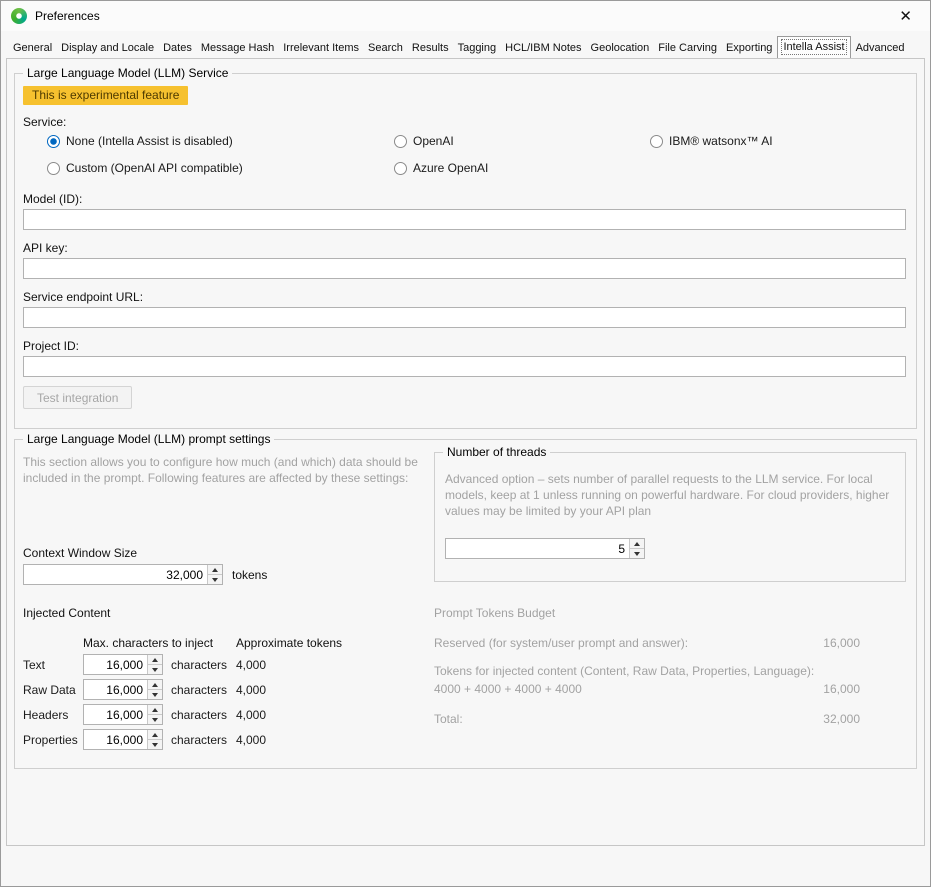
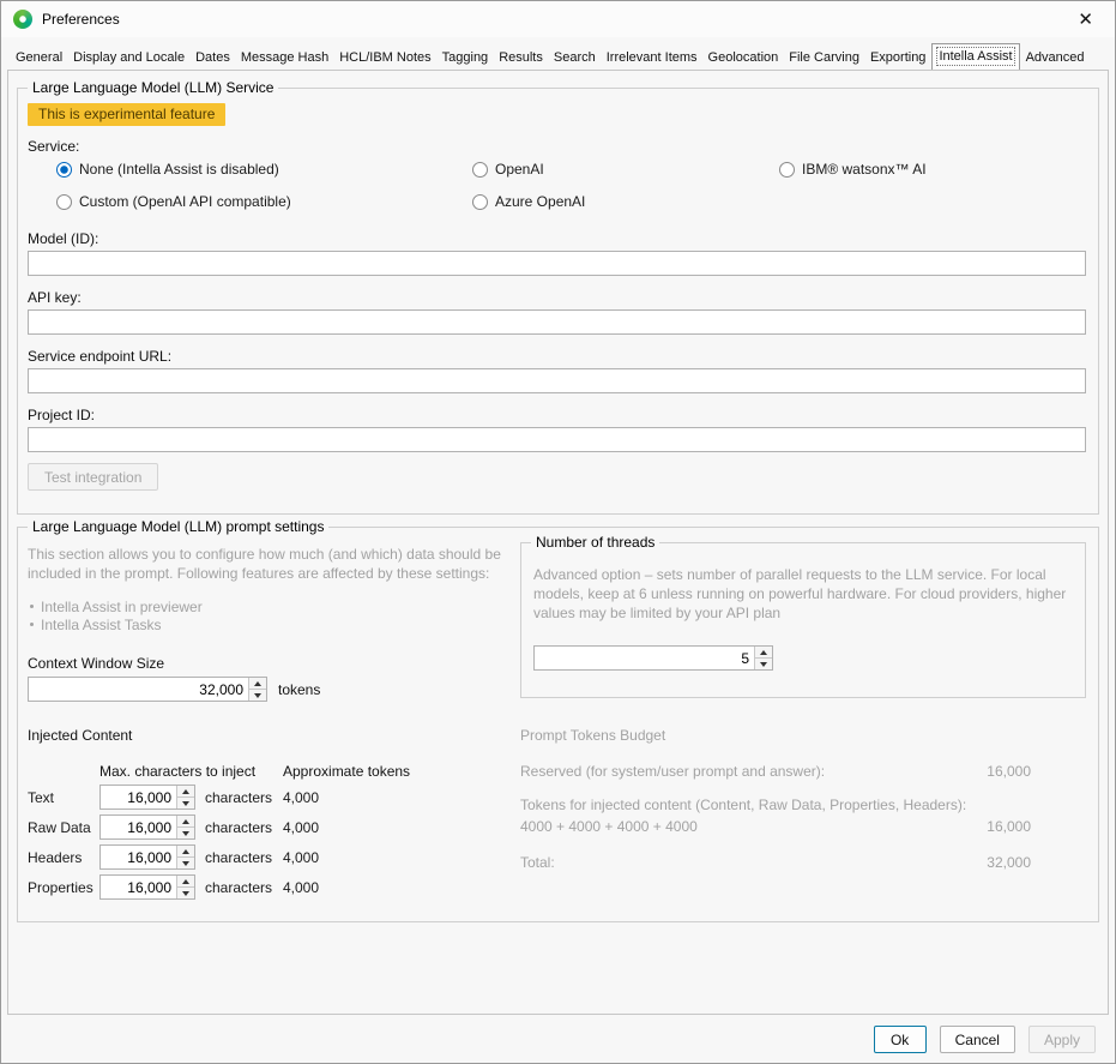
  Preferences
  ✕
  General
  Display and Locale
  Dates
  Message Hash
- Irrelevant Items
+ HCL/IBM Notes
- Search
+ Tagging
  Results
- Tagging
+ Search
- HCL/IBM Notes
+ Irrelevant Items
  Geolocation
  File Carving
  Exporting
  Intella Assist
  Advanced
  Large Language Model (LLM) Service
  This is experimental feature
  Service:
  None (Intella Assist is disabled)
  OpenAI
  IBM® watsonx™ AI
  Custom (OpenAI API compatible)
  Azure OpenAI
  Model (ID):
  API key:
  Service endpoint URL:
  Project ID:
  Test integration
  Large Language Model (LLM) prompt settings
  This section allows you to configure how much (and which) data should be included in the prompt. Following features are affected by these settings:
+ Intella Assist in previewer
+ Intella Assist Tasks
  Context Window Size
  32,000
  tokens
  Number of threads
- Advanced option – sets number of parallel requests to the LLM service. For local models, keep at 1 unless running on powerful hardware. For cloud providers, higher values may be limited by your API plan
+ Advanced option – sets number of parallel requests to the LLM service. For local models, keep at 6 unless running on powerful hardware. For cloud providers, higher values may be limited by your API plan
  5
  Injected Content
  Max. characters to inject
  Approximate tokens
  Text
  16,000
  characters
  4,000
  Raw Data
  16,000
  characters
  4,000
  Headers
  16,000
  characters
  4,000
  Properties
  16,000
  characters
  4,000
  Prompt Tokens Budget
  Reserved (for system/user prompt and answer):
  16,000
- Tokens for injected content (Content, Raw Data, Properties, Language):
+ Tokens for injected content (Content, Raw Data, Properties, Headers):
  4000 + 4000 + 4000 + 4000
  16,000
  Total:
  32,000
+ Ok
+ Cancel
+ Apply
